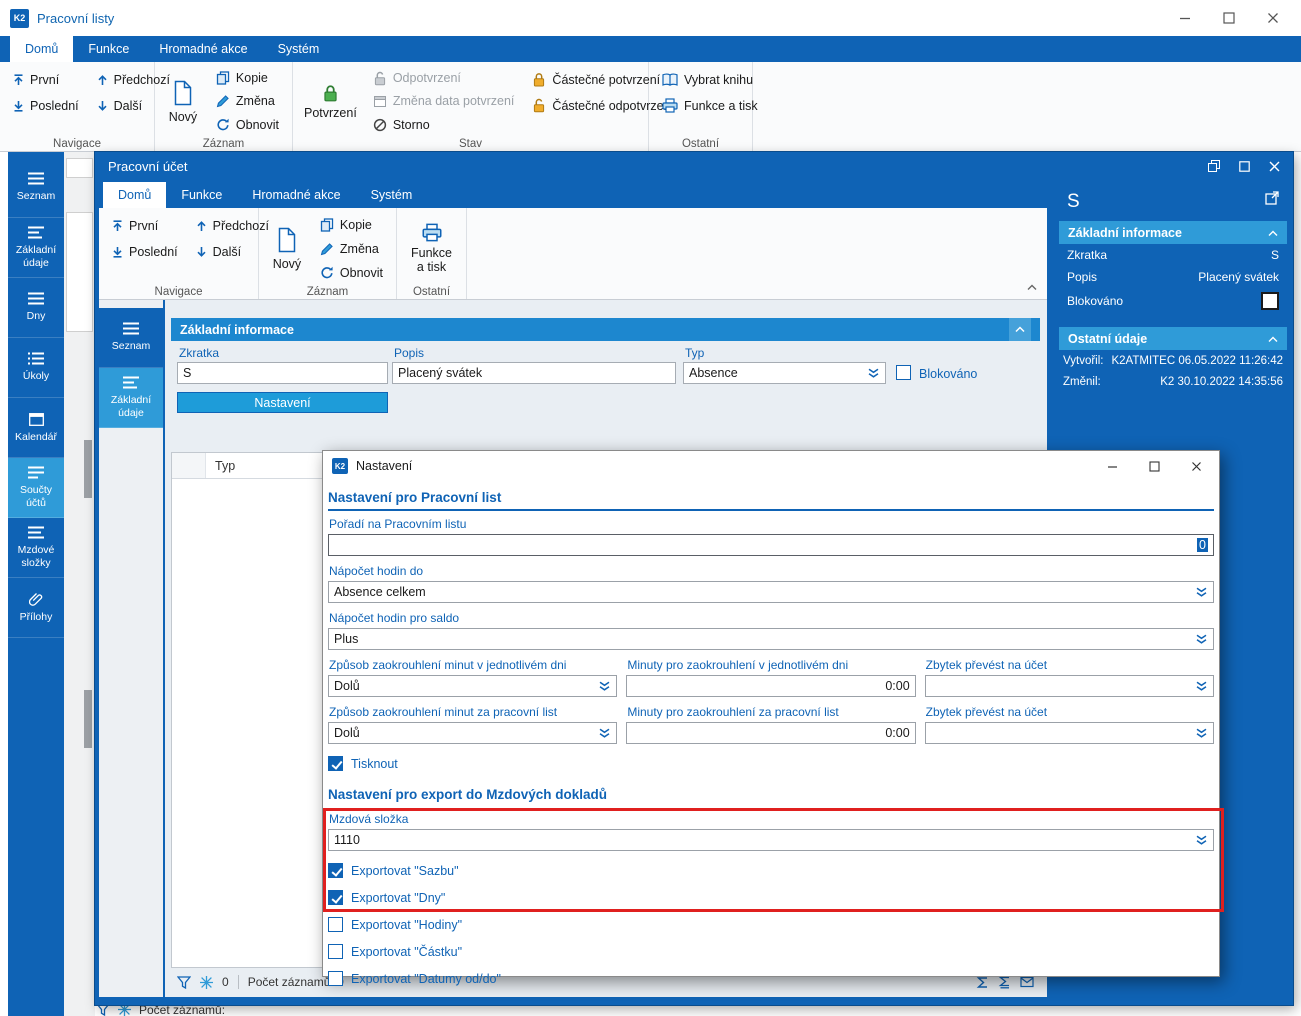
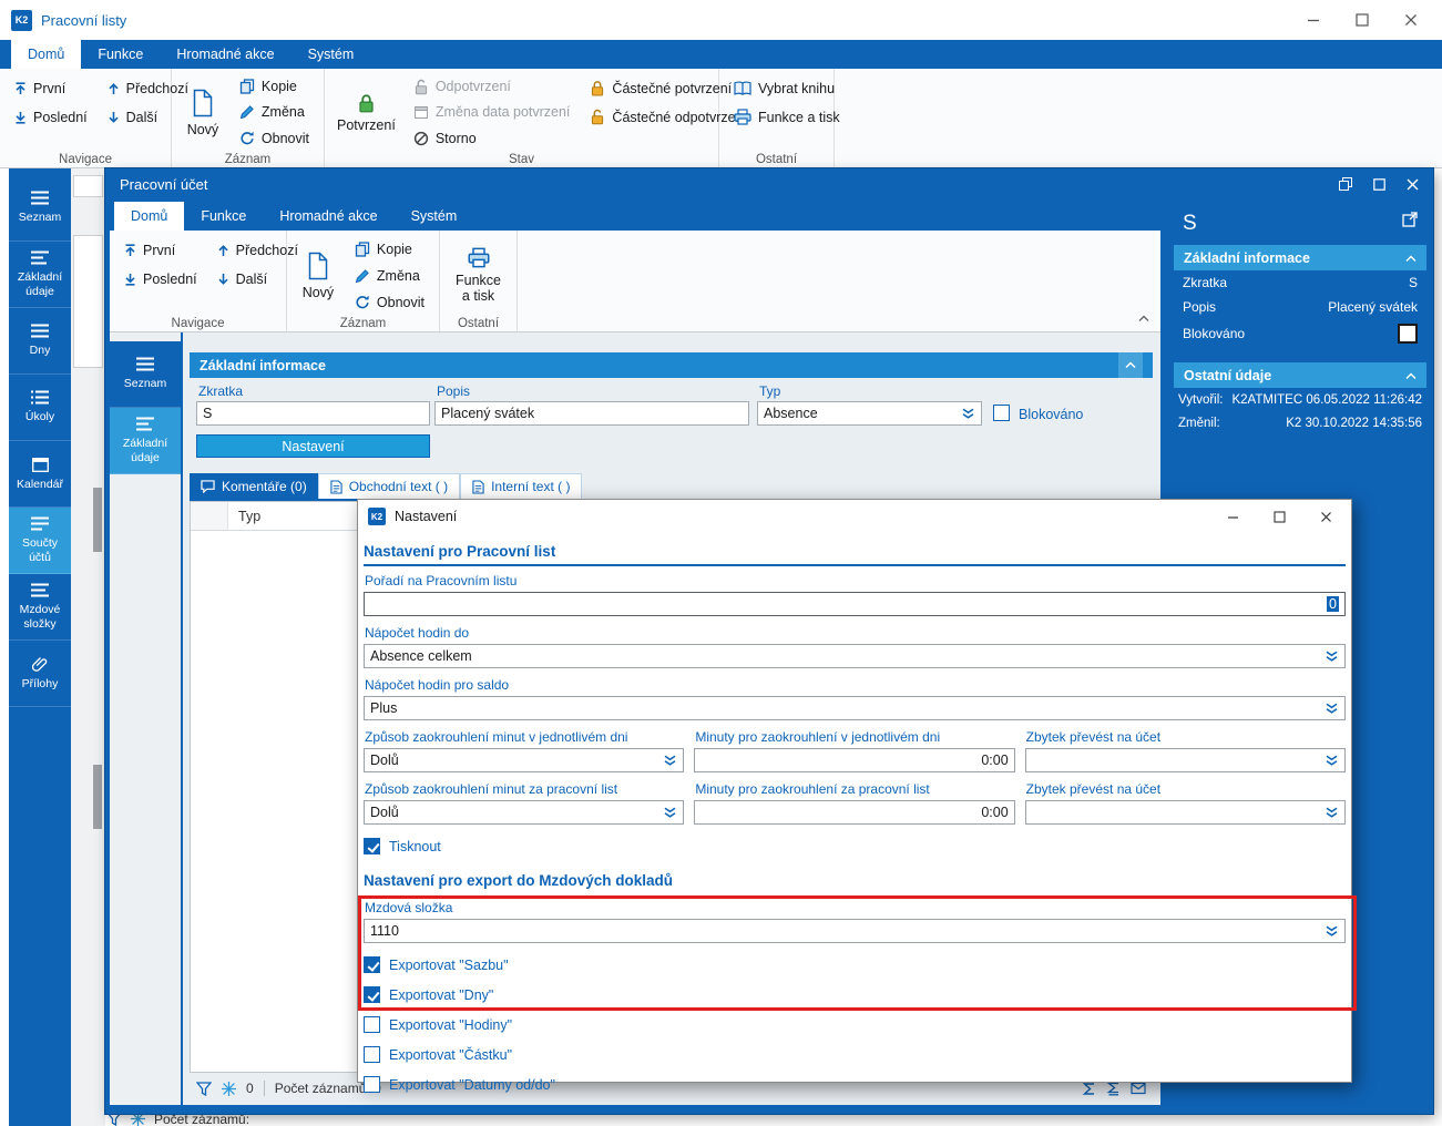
  K2
  Pracovní listy
  Domů
  Funkce
  Hromadné akce
  Systém
  První
  Poslední
  Předchozí
  Další
  Navigace
  Nový
  Kopie
  Změna
  Obnovit
  Záznam
  Potvrzení
  Odpotvrzení
  Změna data potvrzení
  Storno
  Částečné potvrzení
  Částečné odpotvrze
  Stav
  Vybrat knihu
  Funkce a tisk
  Ostatní
  Seznam
  Základní údaje
  Dny
  Úkoly
  Kalendář
  Součty účtů
  Mzdové složky
  Přílohy
  Počet záznamů:
  Pracovní účet
  Domů
  Funkce
  Hromadné akce
  Systém
  První
  Poslední
  Předchozí
  Další
  Navigace
  Nový
  Kopie
  Změna
  Obnovit
  Záznam
  Funkce a tisk
  Ostatní
  Seznam
  Základní údaje
  Základní informace
  Zkratka
  Popis
  Typ
  S
  Placený svátek
  Absence
  Blokováno
  Nastavení
+ Komentáře (0)
+ Obchodní text ( )
+ Interní text ( )
  Typ
  0
  Počet záznam
  S
  Základní informace
  Zkratka
  S
  Popis
  Placený svátek
  Blokováno
  Ostatní údaje
  Vytvořil:
  K2ATMITEC 06.05.2022 11:26:42
  Změnil:
  K2 30.10.2022 14:35:56
  K2
  Nastavení
  Nastavení pro Pracovní list
  Pořadí na Pracovním listu
  0
  Nápočet hodin do
  Absence celkem
  Nápočet hodin pro saldo
  Plus
  Způsob zaokrouhlení minut v jednotlivém dni
  Dolů
  Minuty pro zaokrouhlení v jednotlivém dni
  0:00
  Zbytek převést na účet
  Způsob zaokrouhlení minut za pracovní list
  Dolů
  Minuty pro zaokrouhlení za pracovní list
  0:00
  Zbytek převést na účet
  Tisknout
  Nastavení pro export do Mzdových dokladů
  Mzdová složka
  1110
  Exportovat "Sazbu"
  Exportovat "Dny"
  Exportovat "Hodiny"
  Exportovat "Částku"
  Exportovat "Datumy od/do"
